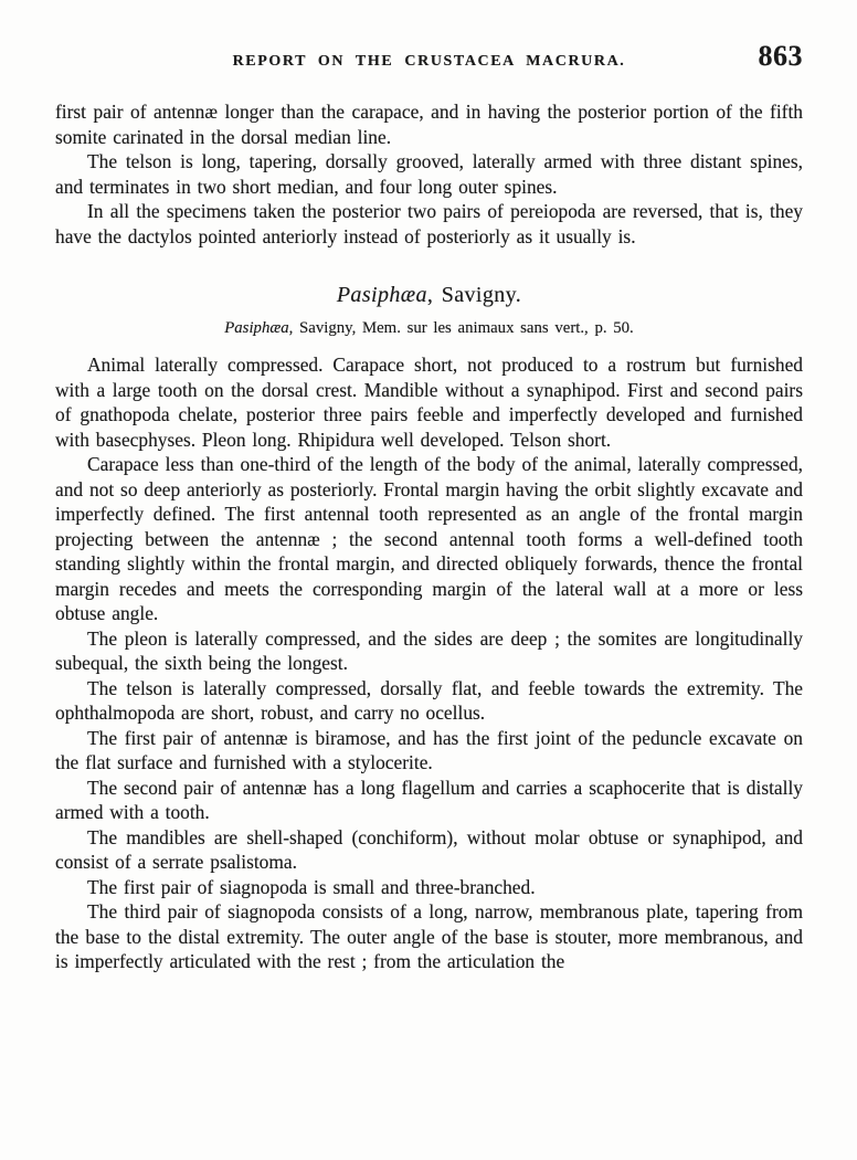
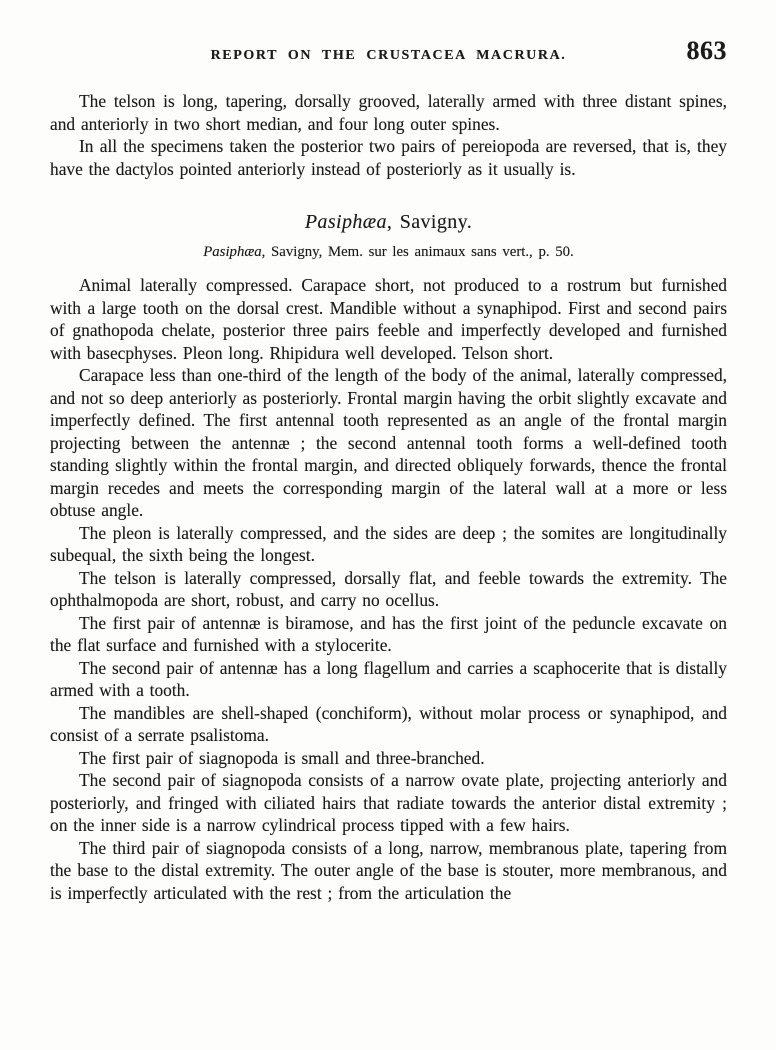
  REPORT ON THE CRUSTACEA MACRURA.
  863
- first pair of antennæ longer than the carapace, and in having the posterior portion of the fifth somite carinated in the dorsal median line.
- The telson is long, tapering, dorsally grooved, laterally armed with three distant spines, and terminates in two short median, and four long outer spines.
+ The telson is long, tapering, dorsally grooved, laterally armed with three distant spines, and anteriorly in two short median, and four long outer spines.
  In all the specimens taken the posterior two pairs of pereiopoda are reversed, that is, they have the dactylos pointed anteriorly instead of posteriorly as it usually is.
  Pasiphæa, Savigny.
  Pasiphæa, Savigny, Mem. sur les animaux sans vert., p. 50.
  Animal laterally compressed. Carapace short, not produced to a rostrum but furnished with a large tooth on the dorsal crest. Mandible without a synaphipod. First and second pairs of gnathopoda chelate, posterior three pairs feeble and imperfectly developed and furnished with basecphyses. Pleon long. Rhipidura well developed. Telson short.
  Carapace less than one-third of the length of the body of the animal, laterally compressed, and not so deep anteriorly as posteriorly. Frontal margin having the orbit slightly excavate and imperfectly defined. The first antennal tooth represented as an angle of the frontal margin projecting between the antennæ ; the second antennal tooth forms a well-defined tooth standing slightly within the frontal margin, and directed obliquely forwards, thence the frontal margin recedes and meets the corresponding margin of the lateral wall at a more or less obtuse angle.
  The pleon is laterally compressed, and the sides are deep ; the somites are longitudinally subequal, the sixth being the longest.
  The telson is laterally compressed, dorsally flat, and feeble towards the extremity. The ophthalmopoda are short, robust, and carry no ocellus.
  The first pair of antennæ is biramose, and has the first joint of the peduncle excavate on the flat surface and furnished with a stylocerite.
  The second pair of antennæ has a long flagellum and carries a scaphocerite that is distally armed with a tooth.
- The mandibles are shell-shaped (conchiform), without molar obtuse or synaphipod, and consist of a serrate psalistoma.
+ The mandibles are shell-shaped (conchiform), without molar process or synaphipod, and consist of a serrate psalistoma.
  The first pair of siagnopoda is small and three-branched.
+ The second pair of siagnopoda consists of a narrow ovate plate, projecting anteriorly and posteriorly, and fringed with ciliated hairs that radiate towards the anterior distal extremity ; on the inner side is a narrow cylindrical process tipped with a few hairs.
  The third pair of siagnopoda consists of a long, narrow, membranous plate, tapering from the base to the distal extremity. The outer angle of the base is stouter, more membranous, and is imperfectly articulated with the rest ; from the articulation the
